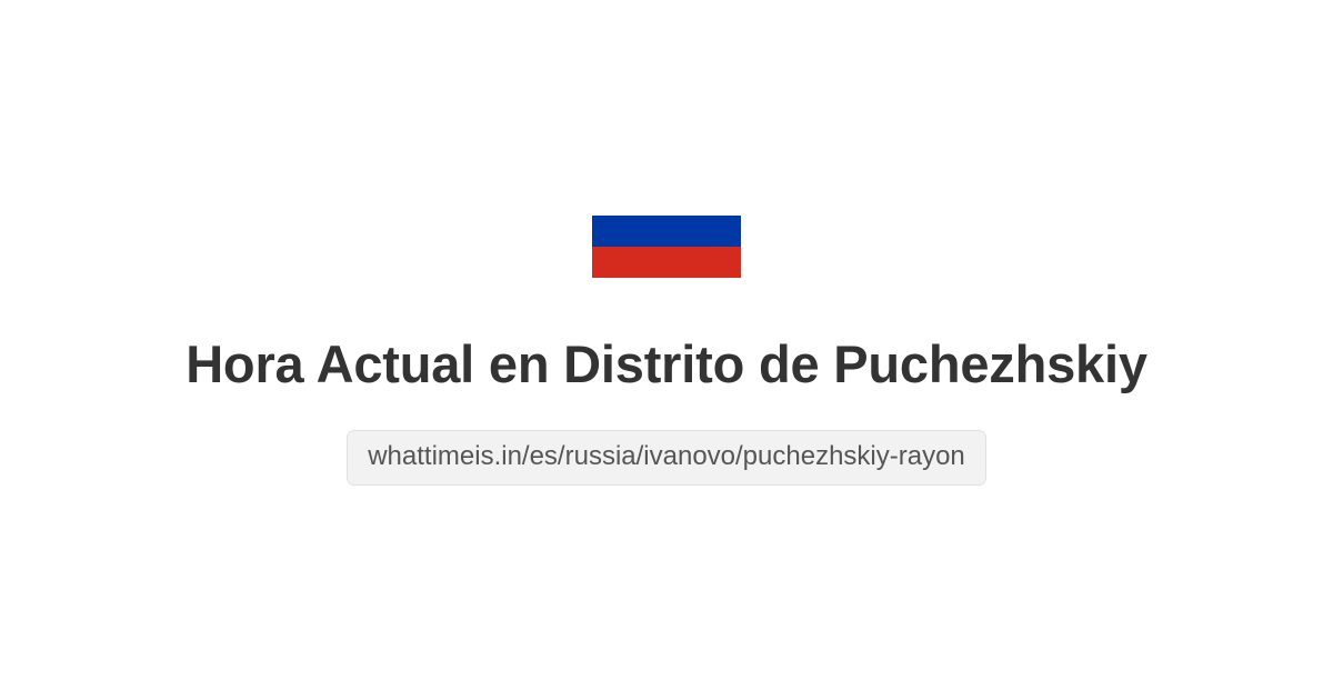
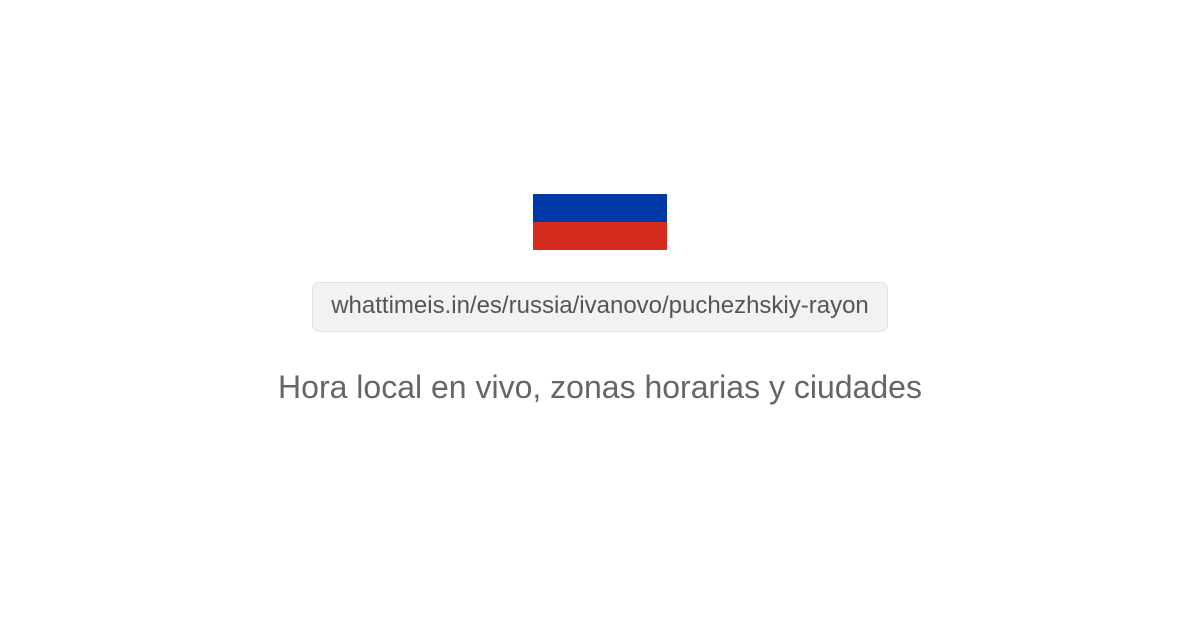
- Hora Actual en Distrito de Puchezhskiy
  whattimeis.in/es/russia/ivanovo/puchezhskiy-rayon
+ Hora local en vivo, zonas horarias y ciudades
